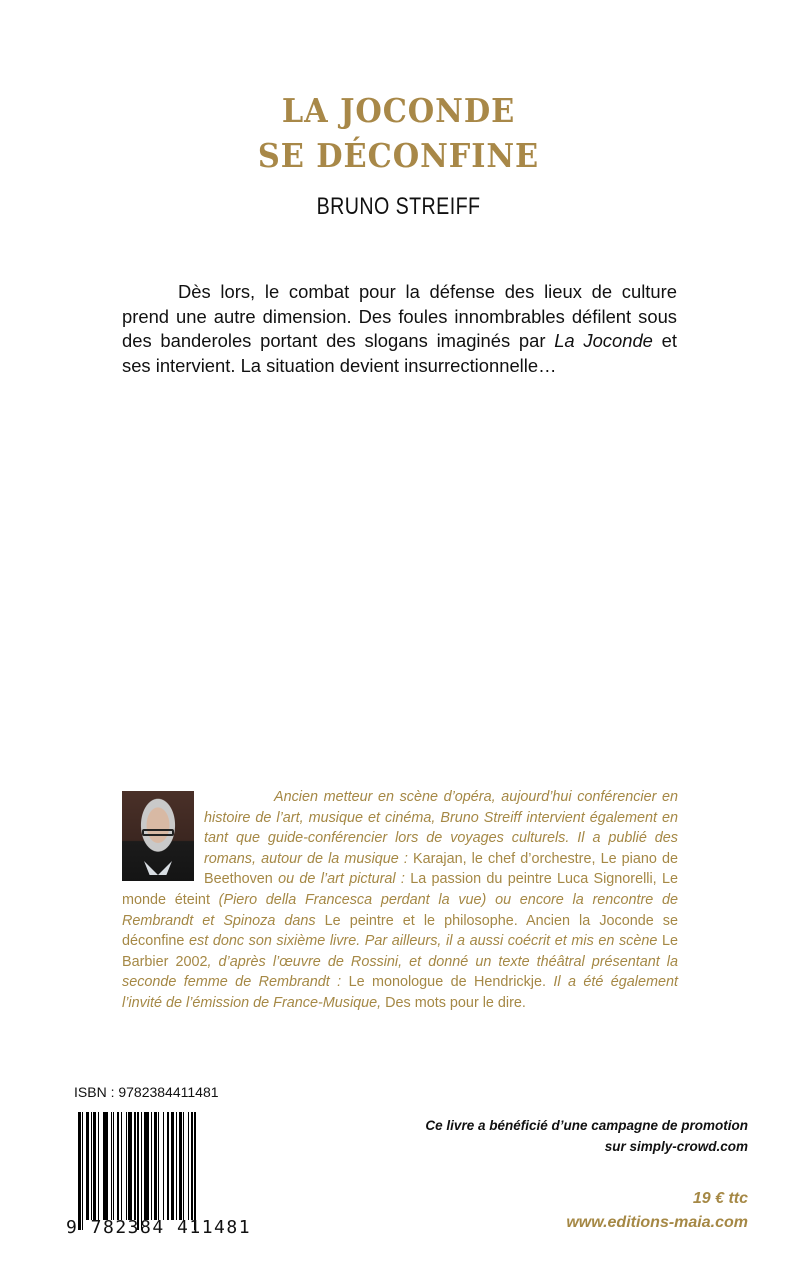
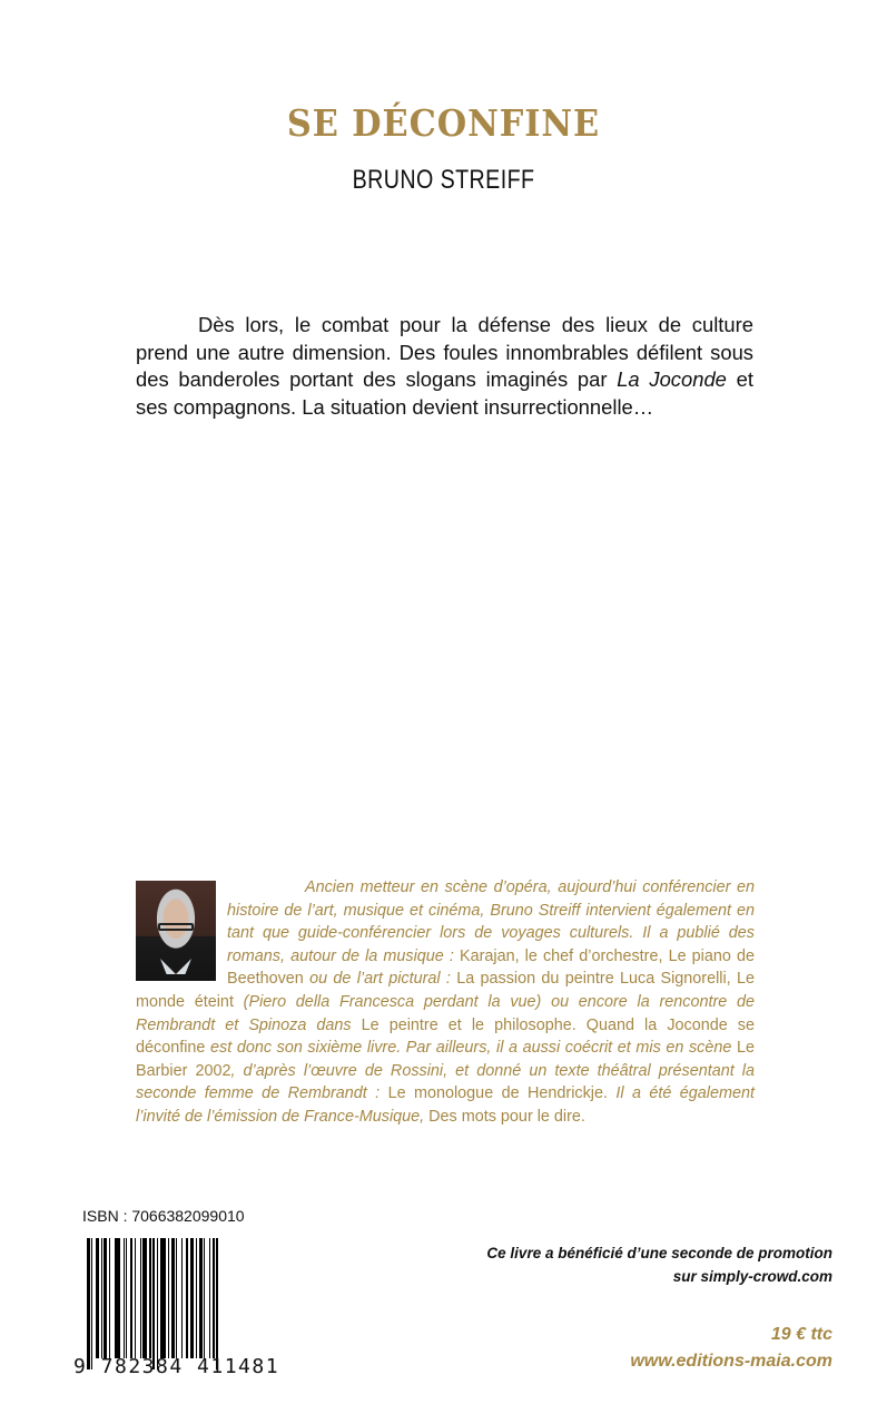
- LA JOCONDE
  SE DÉCONFINE
  BRUNO STREIFF
- Dès lors, le combat pour la défense des lieux de culture prend une autre dimension. Des foules innombrables défilent sous des banderoles portant des slogans imaginés par La Joconde et ses intervient. La situation devient insurrectionnelle…
+ Dès lors, le combat pour la défense des lieux de culture prend une autre dimension. Des foules innombrables défilent sous des banderoles portant des slogans imaginés par La Joconde et ses compagnons. La situation devient insurrectionnelle…
- Ancien metteur en scène d’opéra, aujourd’hui conférencier en histoire de l’art, musique et cinéma, Bruno Streiff intervient également en tant que guide-conférencier lors de voyages culturels. Il a publié des romans, autour de la musique : Karajan, le chef d’orchestre, Le piano de Beethoven ou de l’art pictural : La passion du peintre Luca Signorelli, Le monde éteint (Piero della Francesca perdant la vue) ou encore la rencontre de Rembrandt et Spinoza dans Le peintre et le philosophe. Ancien la Joconde se déconfine est donc son sixième livre. Par ailleurs, il a aussi coécrit et mis en scène Le Barbier 2002, d’après l’œuvre de Rossini, et donné un texte théâtral présentant la seconde femme de Rembrandt : Le monologue de Hendrickje. Il a été également l’invité de l’émission de France-Musique, Des mots pour le dire.
+ Ancien metteur en scène d’opéra, aujourd’hui conférencier en histoire de l’art, musique et cinéma, Bruno Streiff intervient également en tant que guide-conférencier lors de voyages culturels. Il a publié des romans, autour de la musique : Karajan, le chef d’orchestre, Le piano de Beethoven ou de l’art pictural : La passion du peintre Luca Signorelli, Le monde éteint (Piero della Francesca perdant la vue) ou encore la rencontre de Rembrandt et Spinoza dans Le peintre et le philosophe. Quand la Joconde se déconfine est donc son sixième livre. Par ailleurs, il a aussi coécrit et mis en scène Le Barbier 2002, d’après l’œuvre de Rossini, et donné un texte théâtral présentant la seconde femme de Rembrandt : Le monologue de Hendrickje. Il a été également l’invité de l’émission de France-Musique, Des mots pour le dire.
- ISBN : 9782384411481
+ ISBN : 7066382099010
  9 782384 411481
- Ce livre a bénéficié d’une campagne de promotion
+ Ce livre a bénéficié d’une seconde de promotion
  sur simply-crowd.com
  19 € ttc
  www.editions-maia.com
